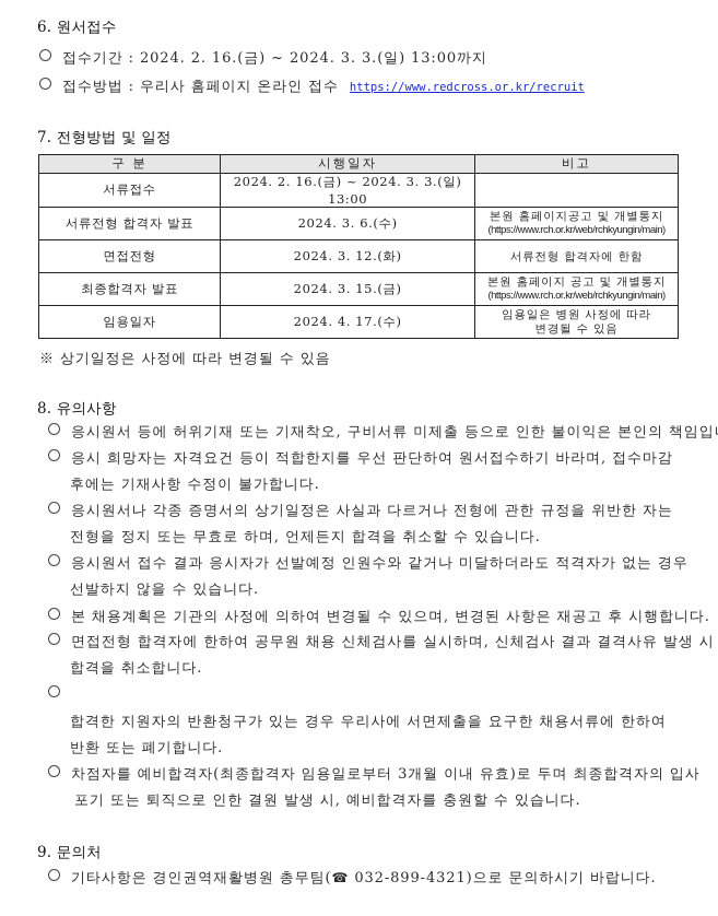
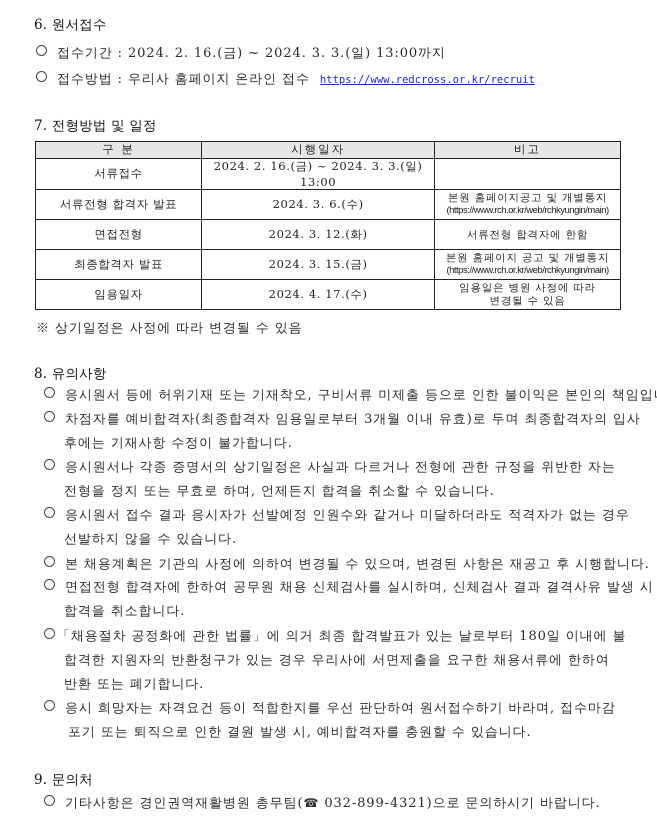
  6. 원서접수
  접수기간 : 2024. 2. 16.(금) ~ 2024. 3. 3.(일) 13:00까지
  접수방법 : 우리사 홈페이지 온라인 접수 https://www.redcross.or.kr/recruit
  7. 전형방법 및 일정
  구 분	시행일자	비고
  서류접수	2024. 2. 16.(금) ~ 2024. 3. 3.(일) 13:00
  서류전형 합격자 발표	2024. 3. 6.(수)	본원 홈페이지공고 및 개별통지 (https://www.rch.or.kr/web/rchkyungin/main)
  면접전형	2024. 3. 12.(화)	서류전형 합격자에 한함
  최종합격자 발표	2024. 3. 15.(금)	본원 홈페이지 공고 및 개별통지 (https://www.rch.or.kr/web/rchkyungin/main)
  임용일자	2024. 4. 17.(수)	임용일은 병원 사정에 따라 변경될 수 있음
  ※ 상기일정은 사정에 따라 변경될 수 있음
  8. 유의사항
  응시원서 등에 허위기재 또는 기재착오, 구비서류 미제출 등으로 인한 불이익은 본인의 책임입
- 응시 희망자는 자격요건 등이 적합한지를 우선 판단하여 원서접수하기 바라며, 접수마감
+ 차점자를 예비합격자(최종합격자 임용일로부터 3개월 이내 유효)로 두며 최종합격자의 입사
  후에는 기재사항 수정이 불가합니다.
  응시원서나 각종 증명서의 상기일정은 사실과 다르거나 전형에 관한 규정을 위반한 자는
  전형을 정지 또는 무효로 하며, 언제든지 합격을 취소할 수 있습니다.
  응시원서 접수 결과 응시자가 선발예정 인원수와 같거나 미달하더라도 적격자가 없는 경우
  선발하지 않을 수 있습니다.
  본 채용계획은 기관의 사정에 의하여 변경될 수 있으며, 변경된 사항은 재공고 후 시행합니다.
  면접전형 합격자에 한하여 공무원 채용 신체검사를 실시하며, 신체검사 결과 결격사유 발생 시
  합격을 취소합니다.
+ 「채용절차 공정화에 관한 법률」에 의거 최종 합격발표가 있는 날로부터 180일 이내에 불
  합격한 지원자의 반환청구가 있는 경우 우리사에 서면제출을 요구한 채용서류에 한하여
  반환 또는 폐기합니다.
- 차점자를 예비합격자(최종합격자 임용일로부터 3개월 이내 유효)로 두며 최종합격자의 입사
+ 응시 희망자는 자격요건 등이 적합한지를 우선 판단하여 원서접수하기 바라며, 접수마감
  포기 또는 퇴직으로 인한 결원 발생 시, 예비합격자를 충원할 수 있습니다.
  9. 문의처
  기타사항은 경인권역재활병원 총무팀(☎ 032-899-4321)으로 문의하시기 바랍니다.
